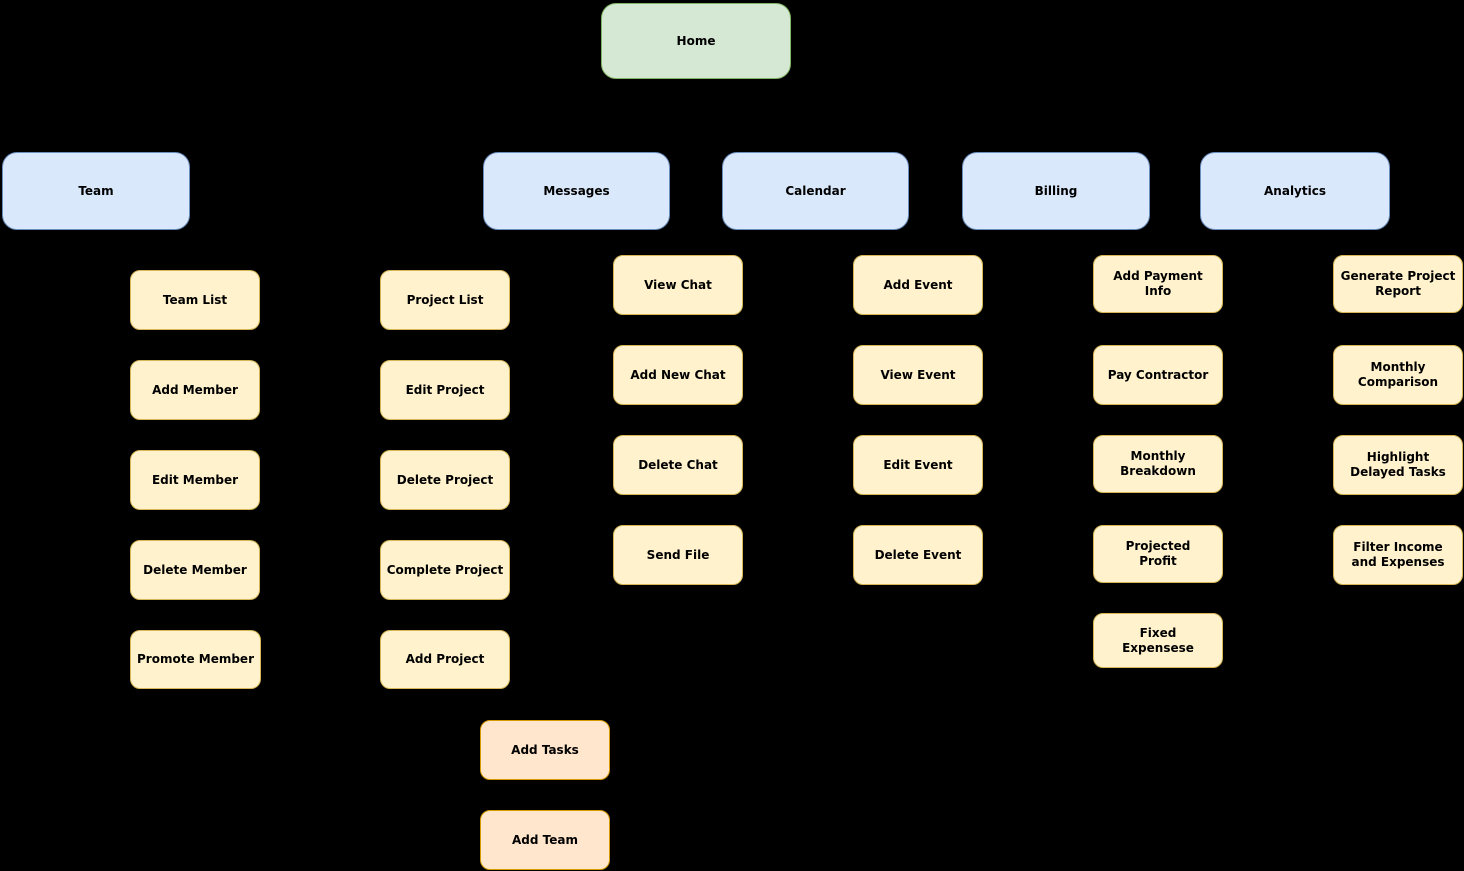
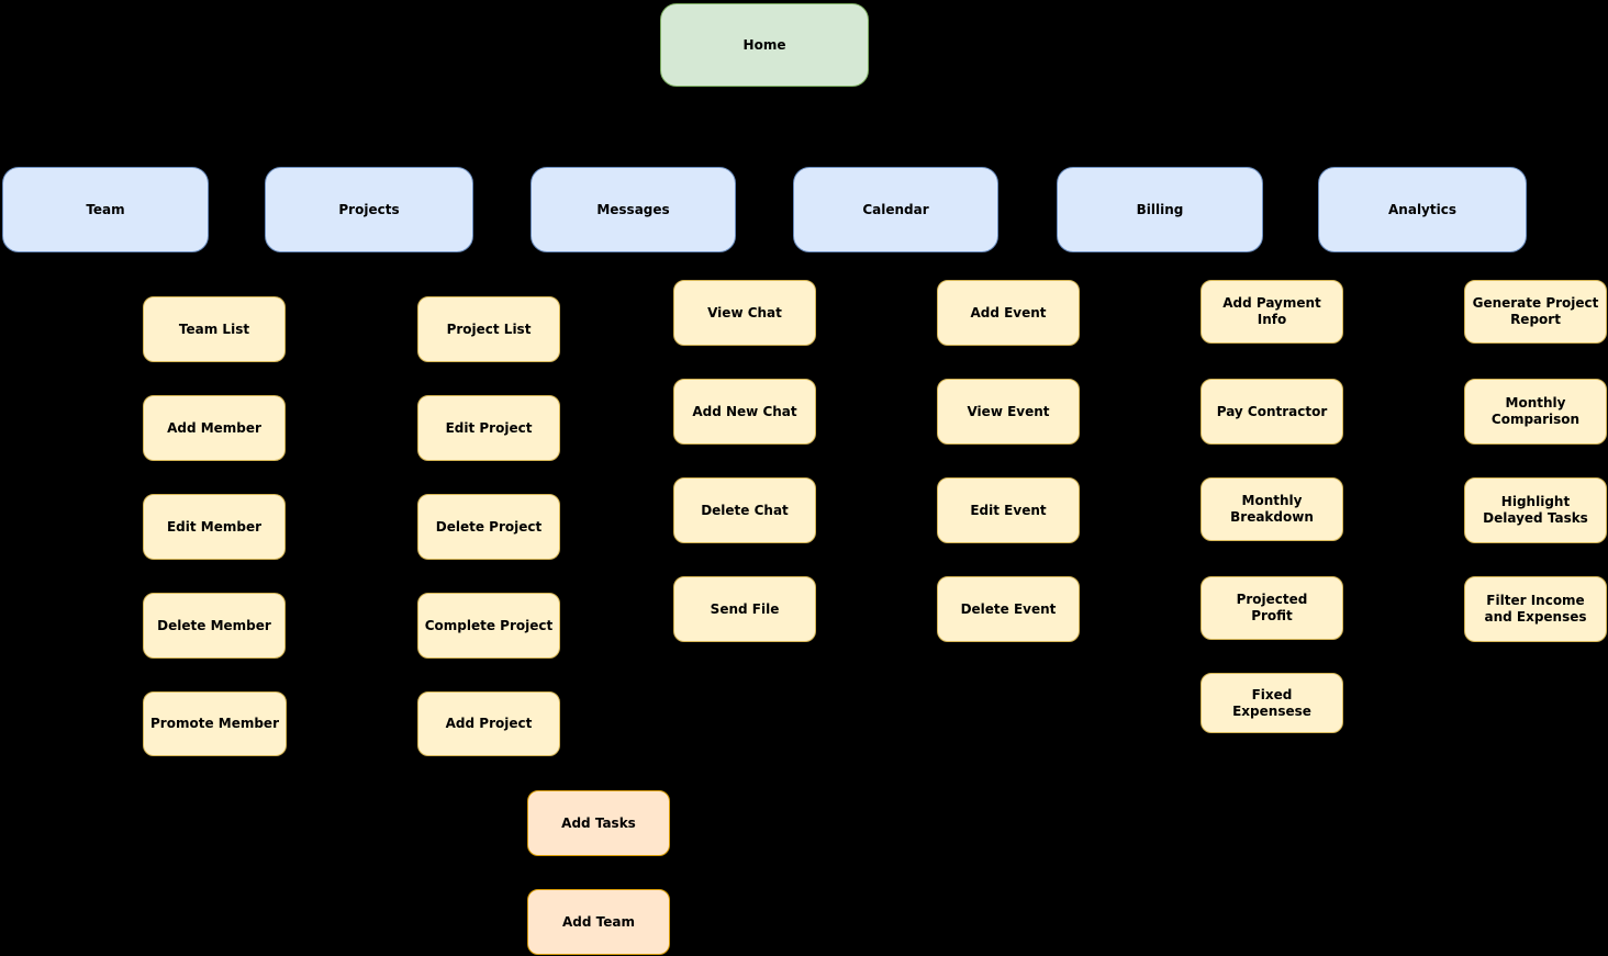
  Home
  Team
+ Projects
  Messages
  Calendar
  Billing
  Analytics
  Team List
  Add Member
  Edit Member
  Delete Member
  Promote Member
  Project List
  Edit Project
  Delete Project
  Complete Project
  Add Project
  View Chat
  Add New Chat
  Delete Chat
  Send File
  Add Event
  View Event
  Edit Event
  Delete Event
  Add Payment
  Info
  Pay Contractor
  Monthly
  Breakdown
  Projected
  Profit
  Fixed
  Expensese
  Generate Project
  Report
  Monthly
  Comparison
  Highlight
  Delayed Tasks
  Filter Income
  and Expenses
  Add Tasks
  Add Team
